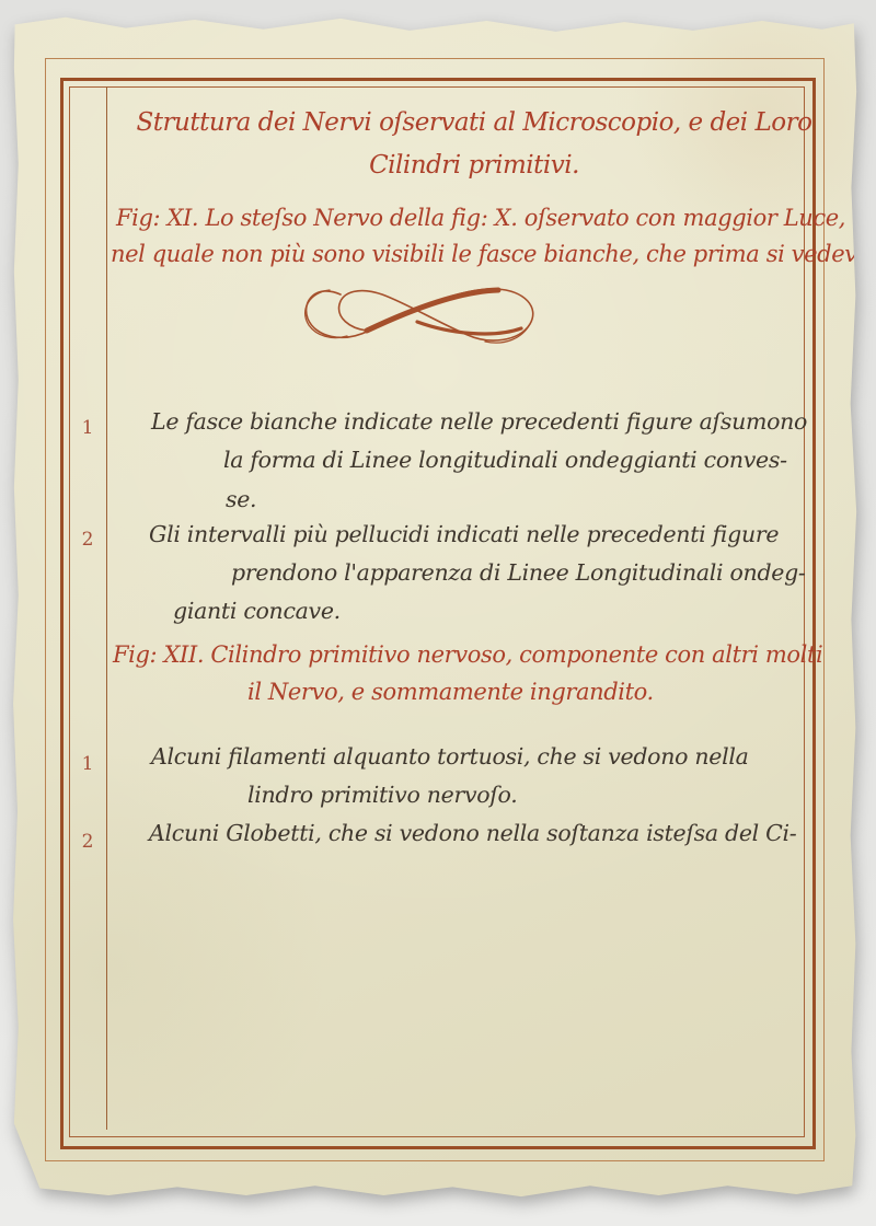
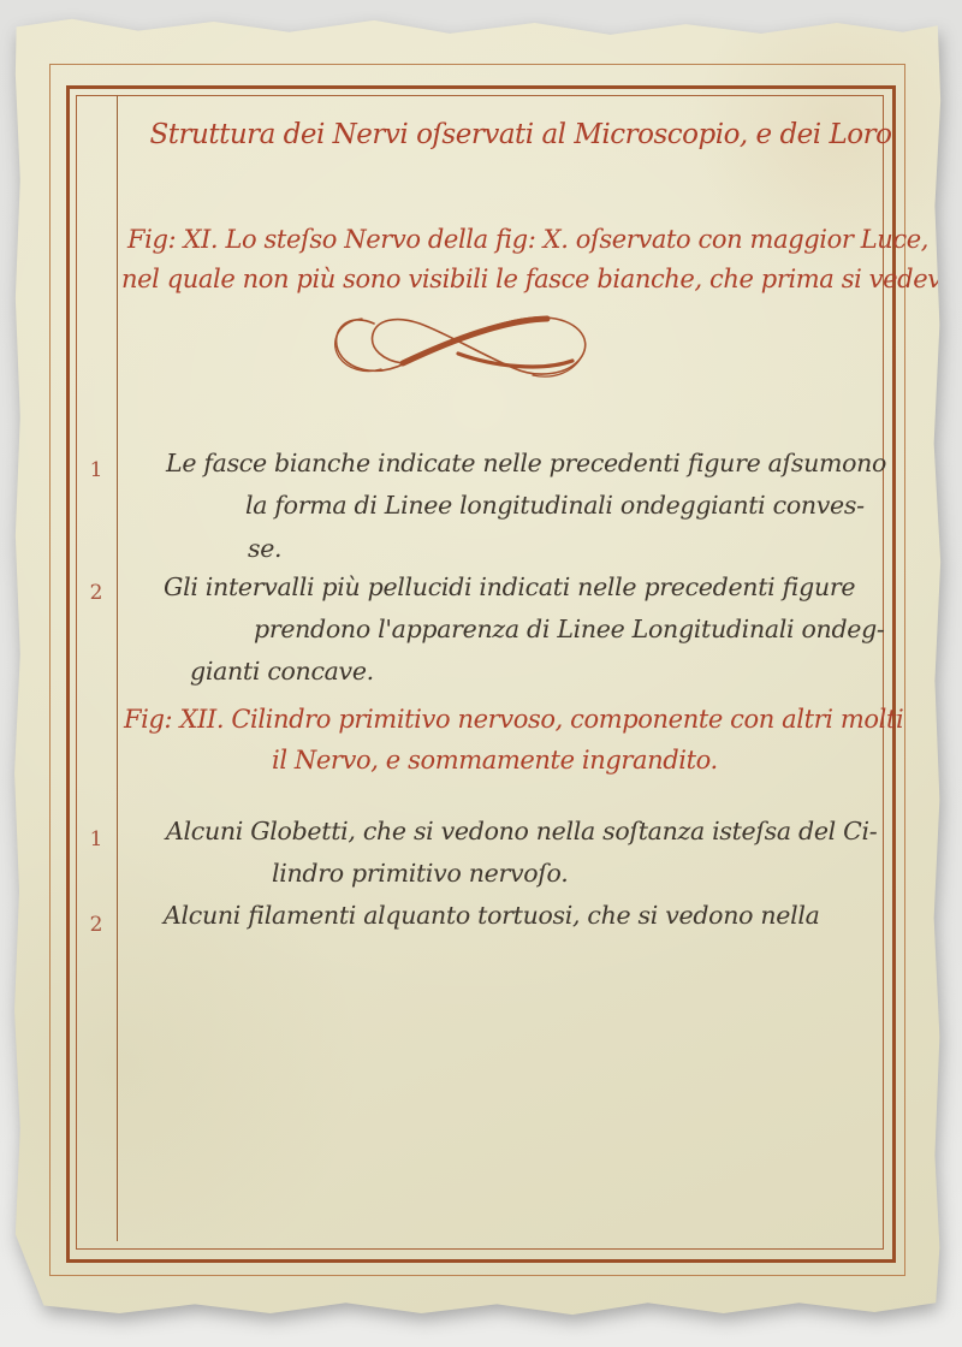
  Struttura dei Nervi oſservati al Microscopio, e dei Loro
- Cilindri primitivi.
  Fig: XI. Lo steſso Nervo della fig: X. oſservato con maggior Luce,
  nel quale non più sono visibili le fasce bianche, che prima si vedev
  1
  Le fasce bianche indicate nelle precedenti figure aſsumono
  la forma di Linee longitudinali ondeggianti conves-
  se.
  2
  Gli intervalli più pellucidi indicati nelle precedenti figure
  prendono l'apparenza di Linee Longitudinali ondeg-
  gianti concave.
  Fig: XII. Cilindro primitivo nervoso, componente con altri molti
  il Nervo, e sommamente ingrandito.
  1
- Alcuni filamenti alquanto tortuosi, che si vedono nella
+ Alcuni Globetti, che si vedono nella soſtanza isteſsa del Ci-
  lindro primitivo nervoſo.
  2
- Alcuni Globetti, che si vedono nella soſtanza isteſsa del Ci-
+ Alcuni filamenti alquanto tortuosi, che si vedono nella
